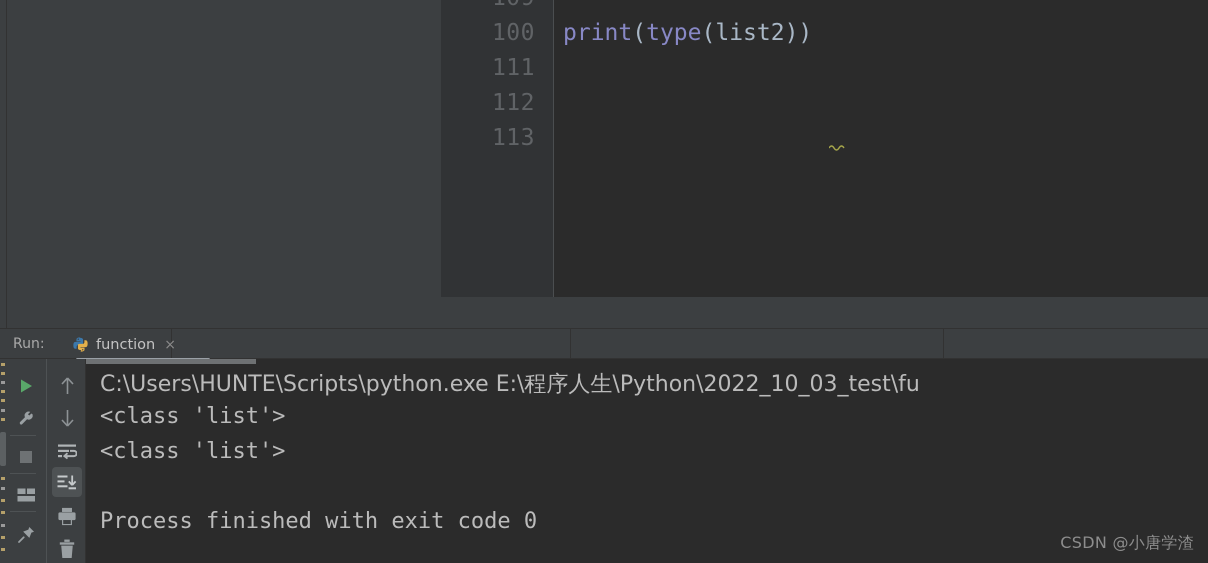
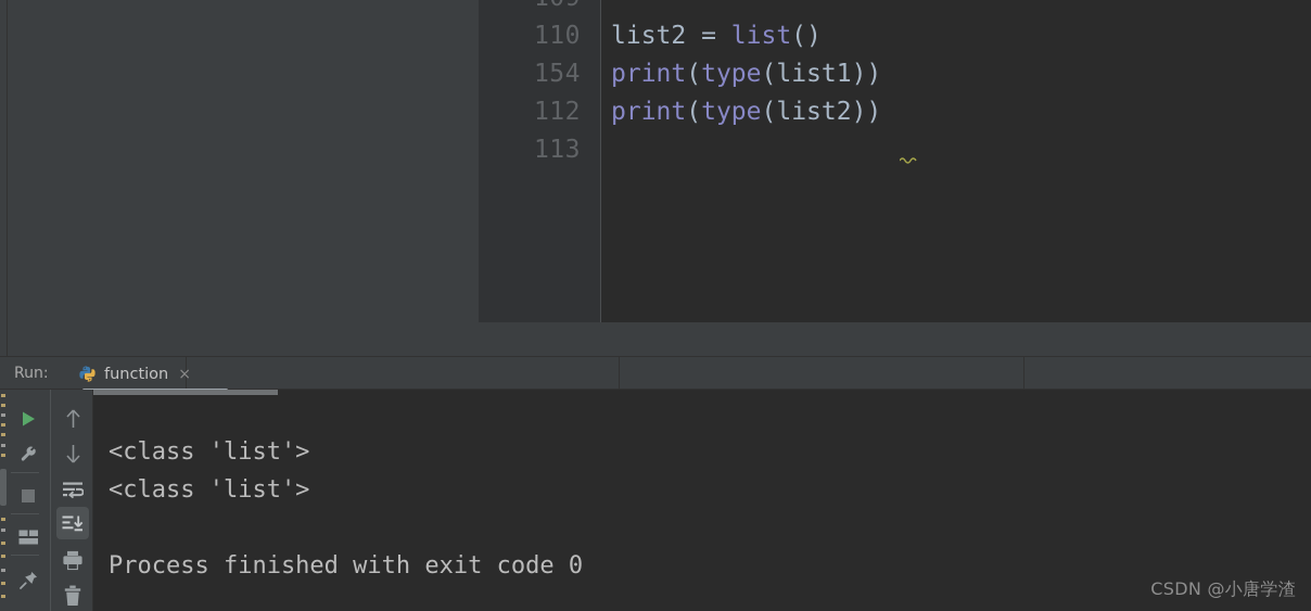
- 100
+ 110
- 111
+ 154
  112
  113
+ list2 = list()
+ print(type(list1))
  print(type(list2))
  Run:
  function
  ×
- C:\Users\HUNTE\Scripts\python.exe E:\程序人生\Python\2022_10_03_test\fu
  <class 'list'>
  <class 'list'>
  Process finished with exit code 0
  CSDN @小唐学渣
